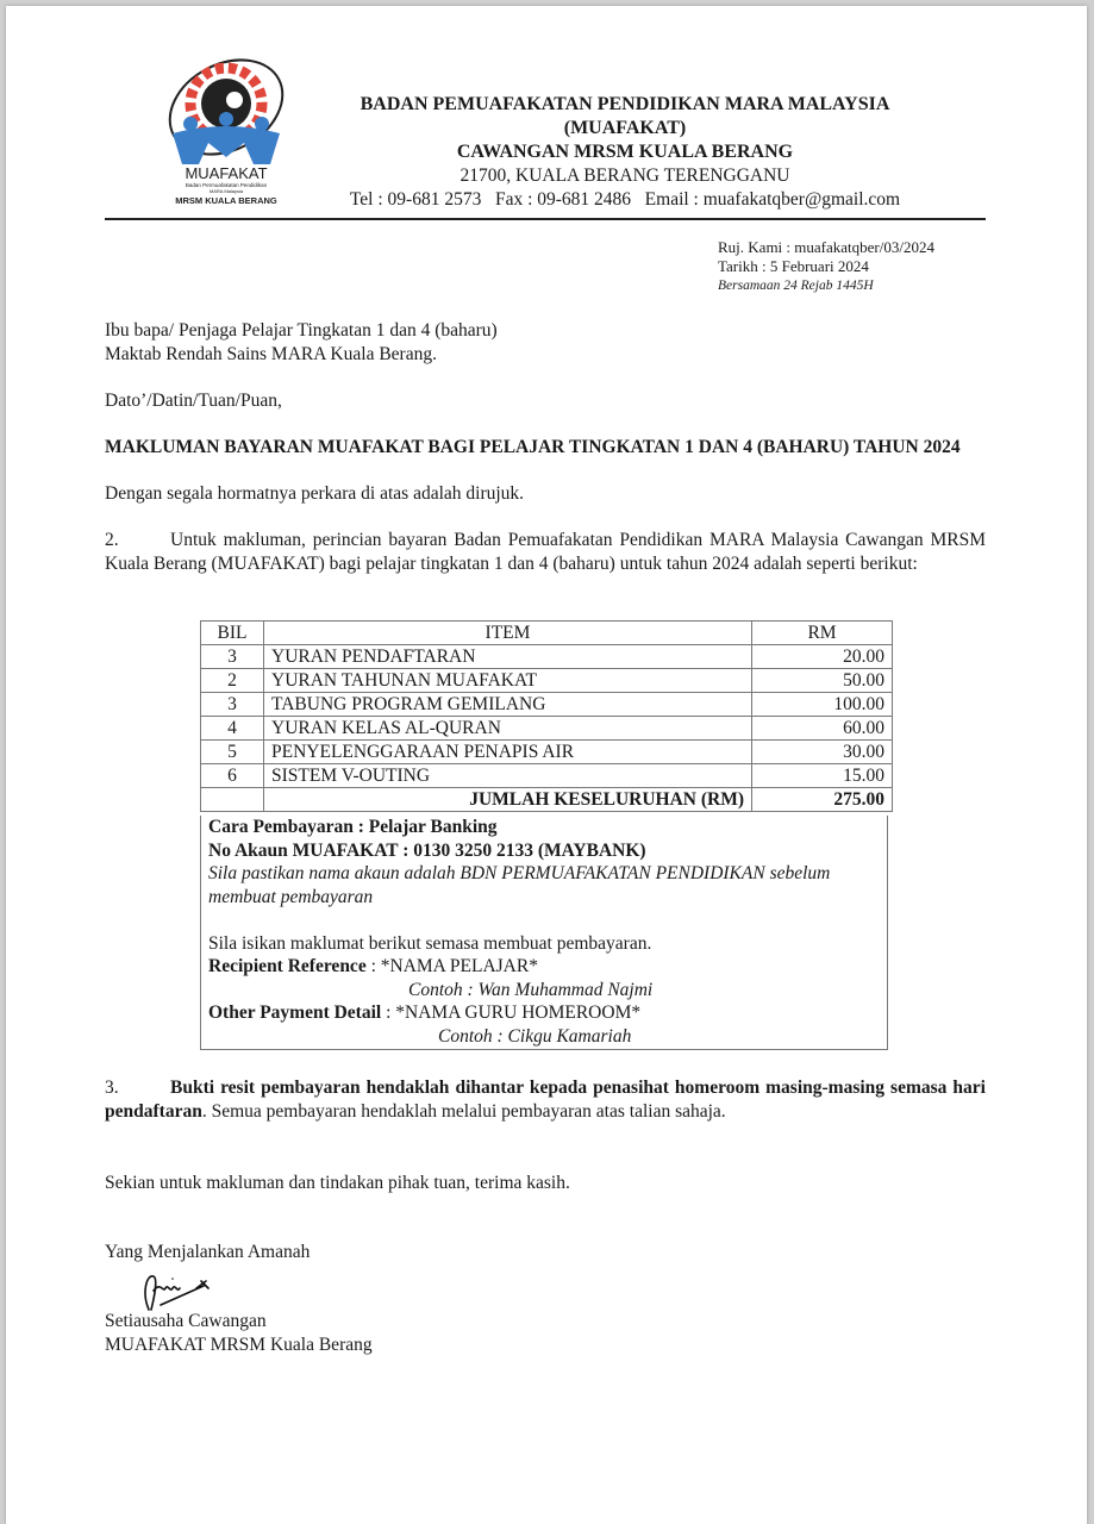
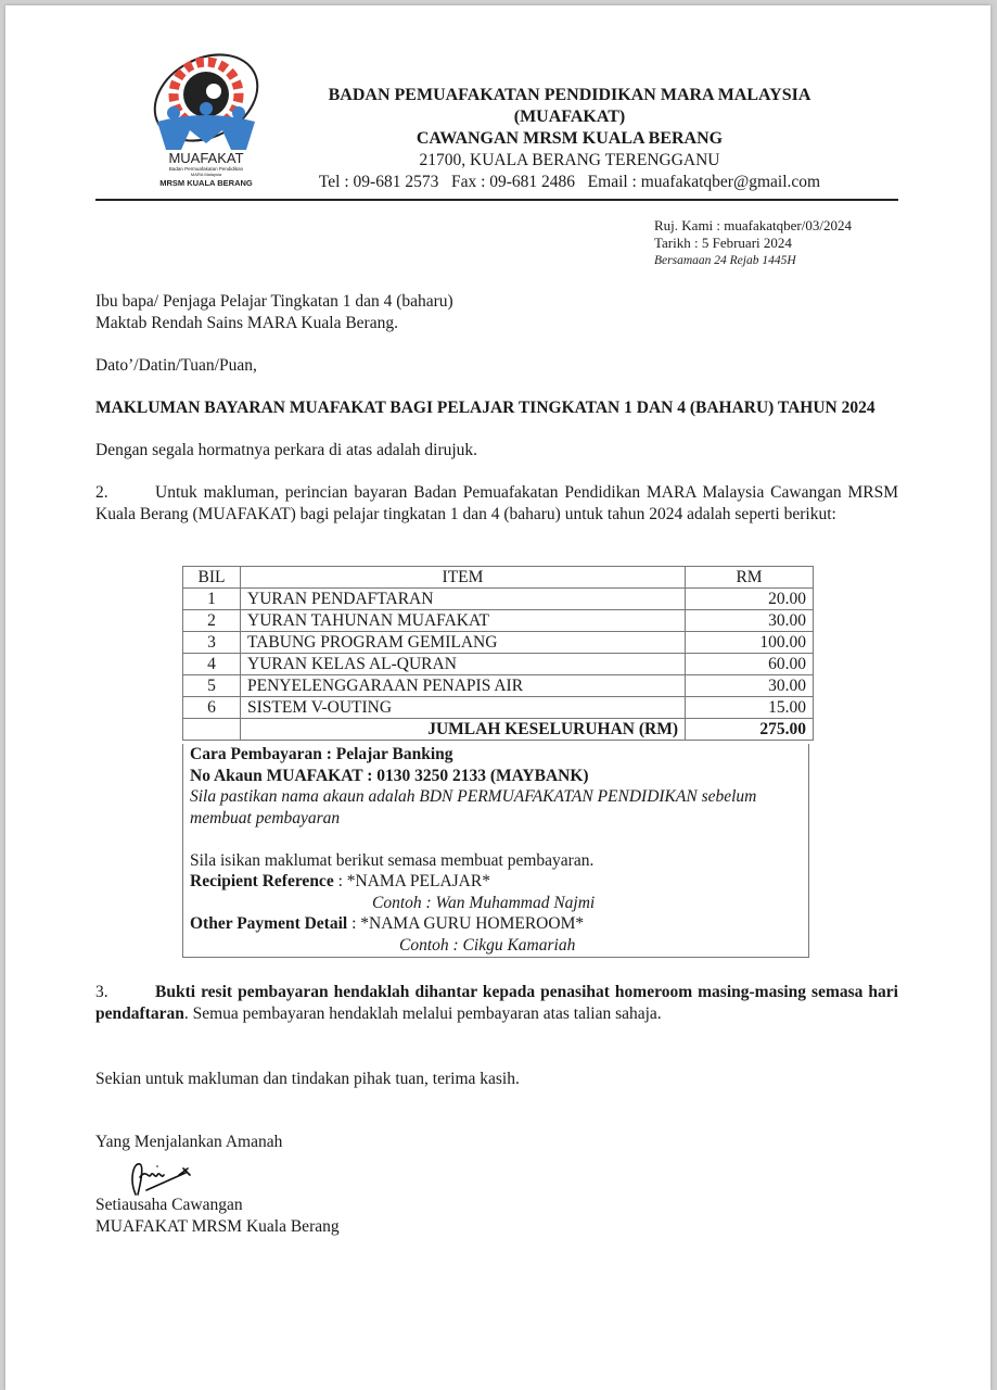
  MUAFAKAT
  MRSM KUALA BERANG
  BADAN PEMUAFAKATAN PENDIDIKAN MARA MALAYSIA (MUAFAKAT)
  CAWANGAN MRSM KUALA BERANG
  21700, KUALA BERANG TERENGGANU
  Tel : 09-681 2573 Fax : 09-681 2486 Email : muafakatqber@gmail.com
  Ruj. Kami : muafakatqber/03/2024
  Tarikh : 5 Februari 2024
  Bersamaan 24 Rejab 1445H
  Ibu bapa/ Penjaga Pelajar Tingkatan 1 dan 4 (baharu)
  Maktab Rendah Sains MARA Kuala Berang.
  Dato’/Datin/Tuan/Puan,
  MAKLUMAN BAYARAN MUAFAKAT BAGI PELAJAR TINGKATAN 1 DAN 4 (BAHARU) TAHUN 2024
  Dengan segala hormatnya perkara di atas adalah dirujuk.
  2. Untuk makluman, perincian bayaran Badan Pemuafakatan Pendidikan MARA Malaysia Cawangan MRSM Kuala Berang (MUAFAKAT) bagi pelajar tingkatan 1 dan 4 (baharu) untuk tahun 2024 adalah seperti berikut:
  BIL	ITEM	RM
- 3	YURAN PENDAFTARAN	20.00
+ 1	YURAN PENDAFTARAN	20.00
- 2	YURAN TAHUNAN MUAFAKAT	50.00
+ 2	YURAN TAHUNAN MUAFAKAT	30.00
  3	TABUNG PROGRAM GEMILANG	100.00
  4	YURAN KELAS AL-QURAN	60.00
  5	PENYELENGGARAAN PENAPIS AIR	30.00
  6	SISTEM V-OUTING	15.00
  	JUMLAH KESELURUHAN (RM)	275.00
  Cara Pembayaran : Pelajar Banking
  No Akaun MUAFAKAT : 0130 3250 2133 (MAYBANK)
  Sila pastikan nama akaun adalah BDN PERMUAFAKATAN PENDIDIKAN sebelum membuat pembayaran
  Sila isikan maklumat berikut semasa membuat pembayaran.
  Recipient Reference : *NAMA PELAJAR*
  Contoh : Wan Muhammad Najmi
  Other Payment Detail : *NAMA GURU HOMEROOM*
  Contoh : Cikgu Kamariah
  3. Bukti resit pembayaran hendaklah dihantar kepada penasihat homeroom masing-masing semasa hari pendaftaran. Semua pembayaran hendaklah melalui pembayaran atas talian sahaja.
  Sekian untuk makluman dan tindakan pihak tuan, terima kasih.
  Yang Menjalankan Amanah
  Setiausaha Cawangan
  MUAFAKAT MRSM Kuala Berang
